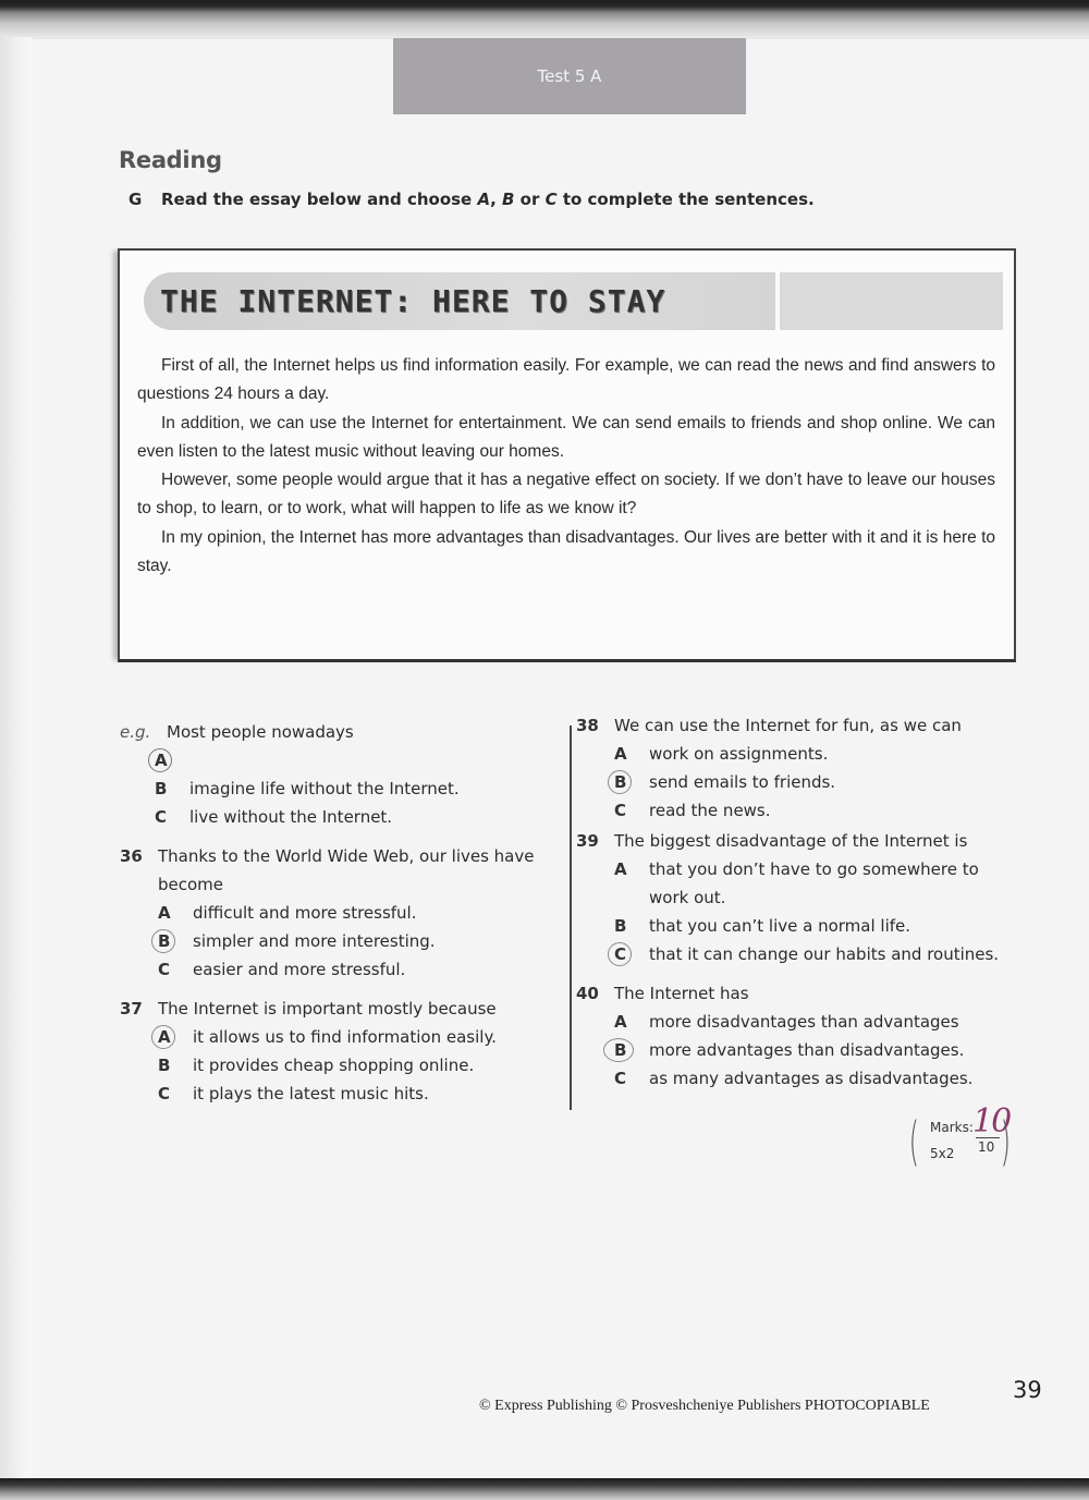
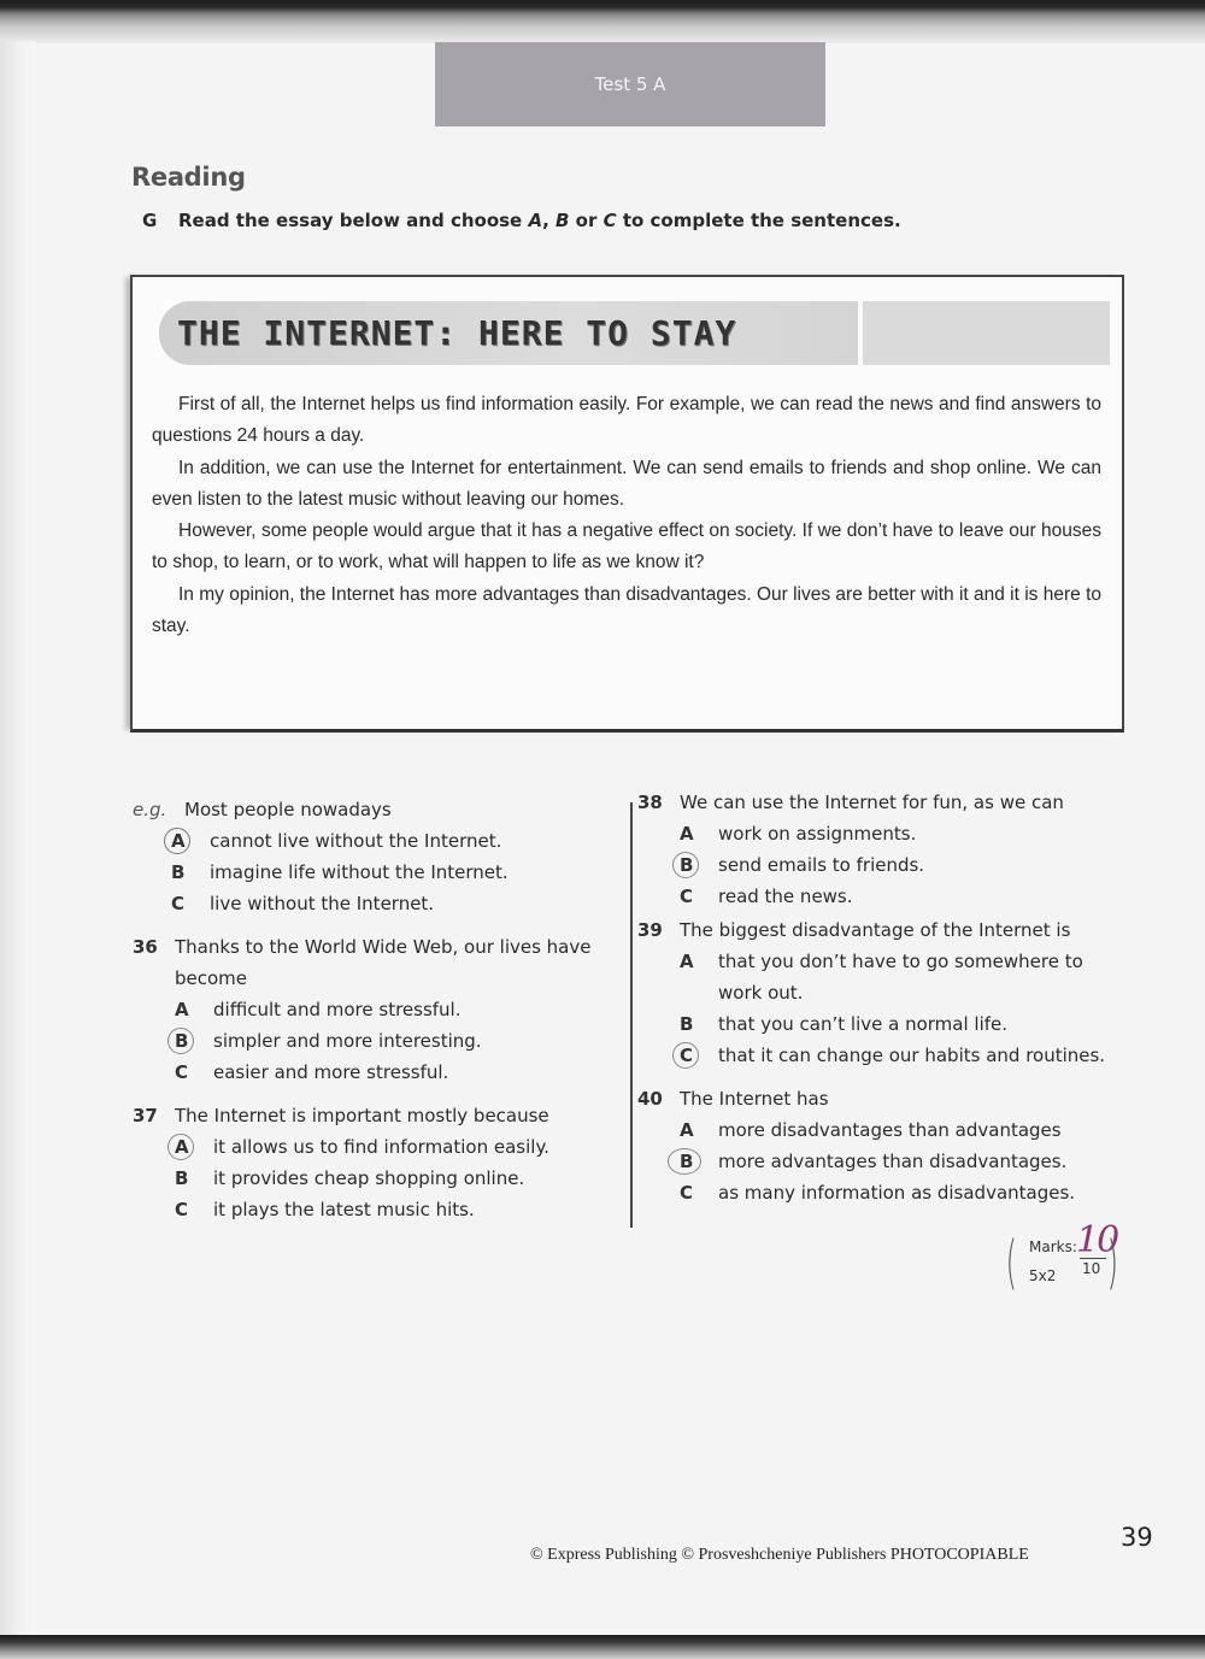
  Test 5 A
  Reading
  G Read the essay below and choose A, B or C to complete the sentences.
  THE INTERNET: HERE TO STAY
  First of all, the Internet helps us find information easily. For example, we can read the news and find answers to questions 24 hours a day.
  In addition, we can use the Internet for entertainment. We can send emails to friends and shop online. We can even listen to the latest music without leaving our homes.
  However, some people would argue that it has a negative effect on society. If we don’t have to leave our houses to shop, to learn, or to work, what will happen to life as we know it?
  In my opinion, the Internet has more advantages than disadvantages. Our lives are better with it and it is here to stay.
  e.g.
  Most people nowadays
  A
+ cannot live without the Internet.
  B
  imagine life without the Internet.
  C
  live without the Internet.
  36
  Thanks to the World Wide Web, our lives have become
  A
  difficult and more stressful.
  B
  simpler and more interesting.
  C
  easier and more stressful.
  37
  The Internet is important mostly because
  A
  it allows us to find information easily.
  B
  it provides cheap shopping online.
  C
  it plays the latest music hits.
  38
  We can use the Internet for fun, as we can
  A
  work on assignments.
  B
  send emails to friends.
  C
  read the news.
  39
  The biggest disadvantage of the Internet is
  A
  that you don’t have to go somewhere to work out.
  B
  that you can’t live a normal life.
  C
  that it can change our habits and routines.
  40
  The Internet has
  A
  more disadvantages than advantages
  B
  more advantages than disadvantages.
  C
- as many advantages as disadvantages.
+ as many information as disadvantages.
  (
  Marks:
  5x2
  10
  10
  )
  © Express Publishing © Prosveshcheniye Publishers PHOTOCOPIABLE
  39
